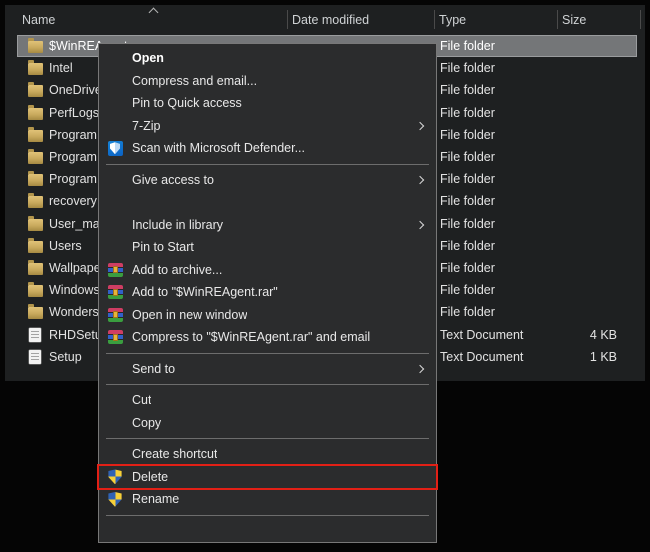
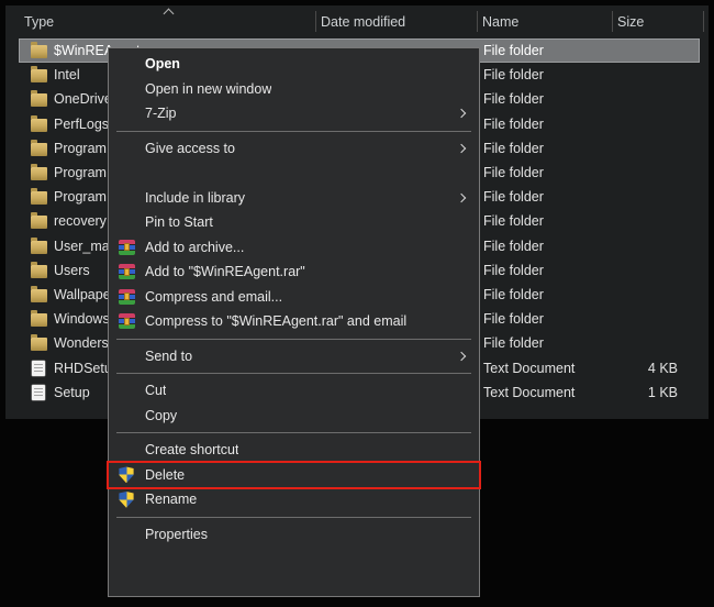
- Name
+ Type
  Date modified
- Type
+ Name
  Size
  File folder
  Intel
  File folder
  OneDriv
  File folder
  PerfLogs
  File folder
  Program
  File folder
  Program
  File folder
  Program
  File folder
  recovery
  File folder
  User_ma
  File folder
  Users
  File folder
  Wallpap
  File folder
  Windows
  File folder
  Wonders
  File folder
  RHDSet
  Text Document
  4 KB
  Setup
  Text Document
  1 KB
  Open
- Compress and email...
+ Open in new window
- Pin to Quick access
  7-Zip
- Scan with Microsoft Defender...
  Give access to
  Include in library
  Pin to Start
  Add to archive...
  Add to "$WinREAgent.rar"
- Open in new window
+ Compress and email...
  Compress to "$WinREAgent.rar" and email
  Send to
  Cut
  Copy
  Create shortcut
  Delete
  Rename
+ Properties
